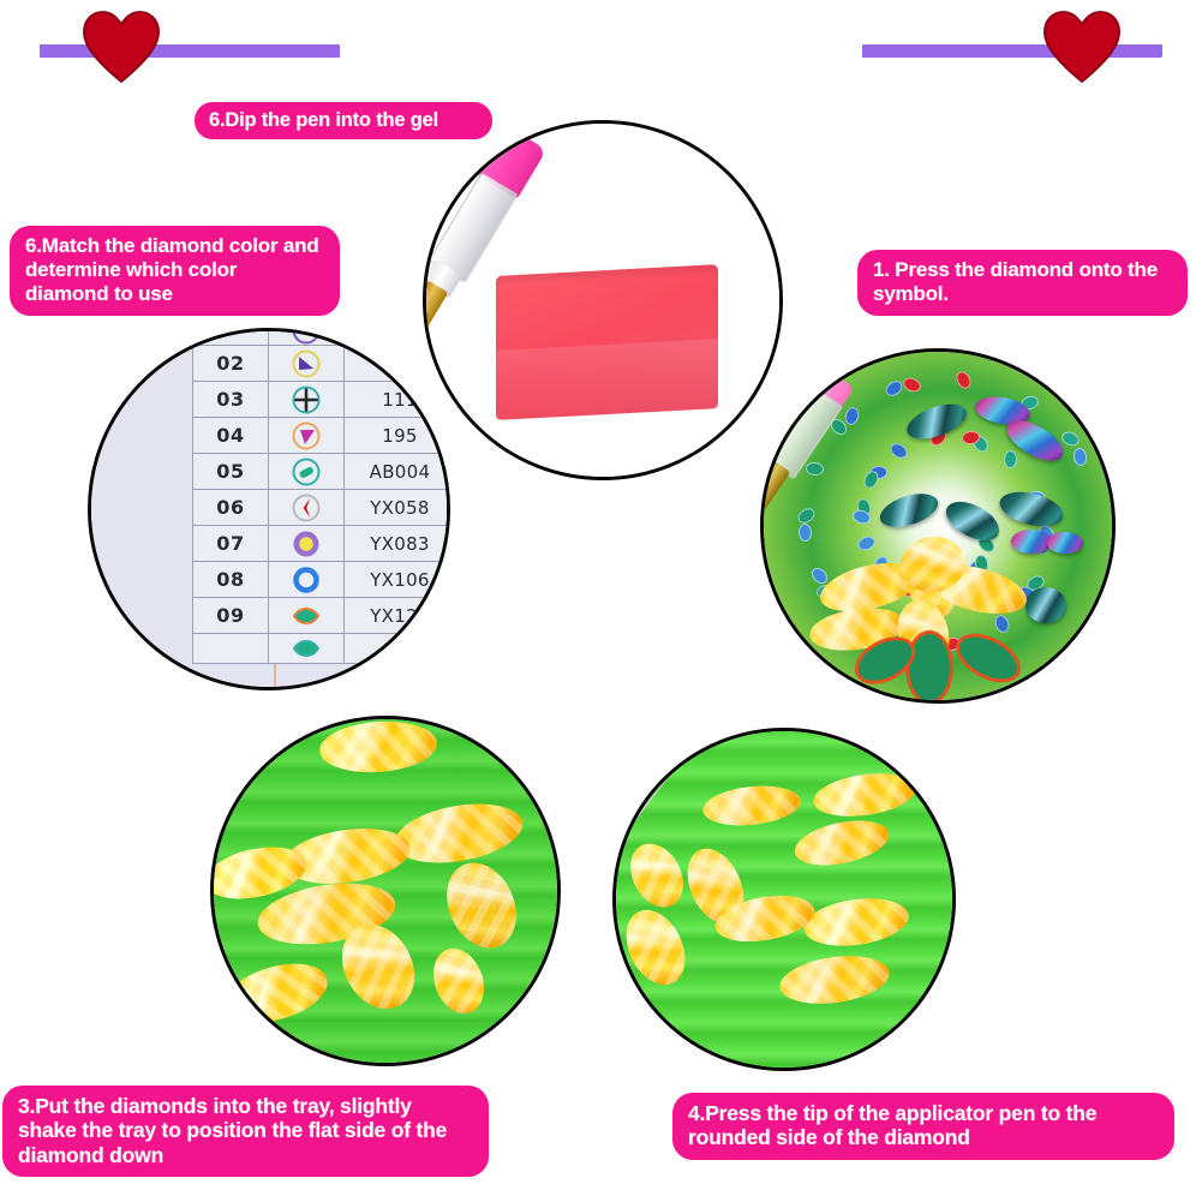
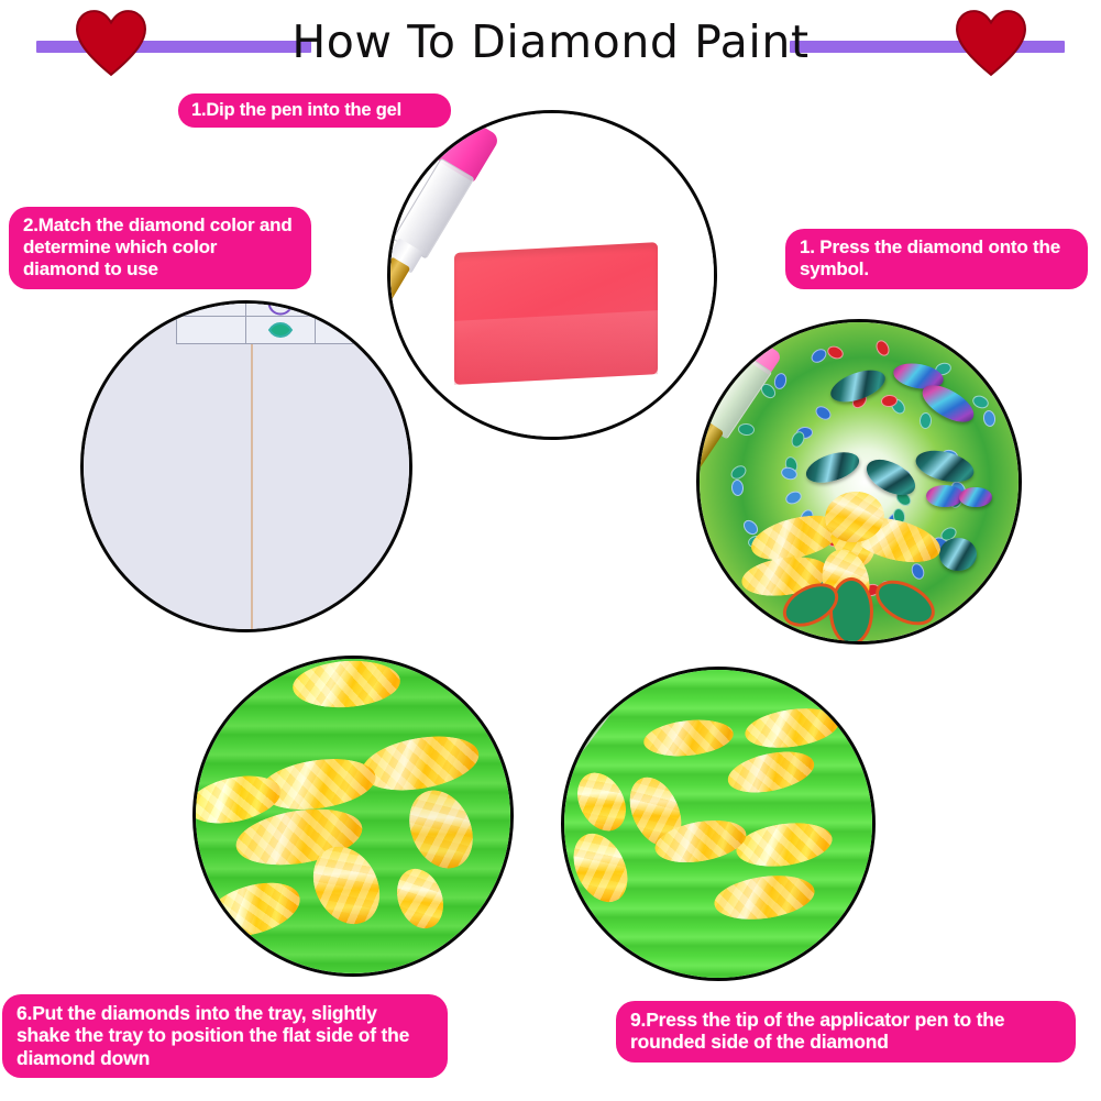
+ How To Diamond Paint
- 6.Dip the pen into the gel
+ 1.Dip the pen into the gel
- 6.Match the diamond color and determine which color diamond to use
+ 2.Match the diamond color and determine which color diamond to use
  1. Press the diamond onto the symbol.
- 3.Put the diamonds into the tray, slightly shake the tray to position the flat side of the diamond down
+ 6.Put the diamonds into the tray, slightly shake the tray to position the flat side of the diamond down
- 4.Press the tip of the applicator pen to the rounded side of the diamond
+ 9.Press the tip of the applicator pen to the rounded side of the diamond
- 02		093
- 03		111
- 04		195
- 05		AB004
- 06		YX058
- 07		YX083
- 08		YX106
- 09		YX125
